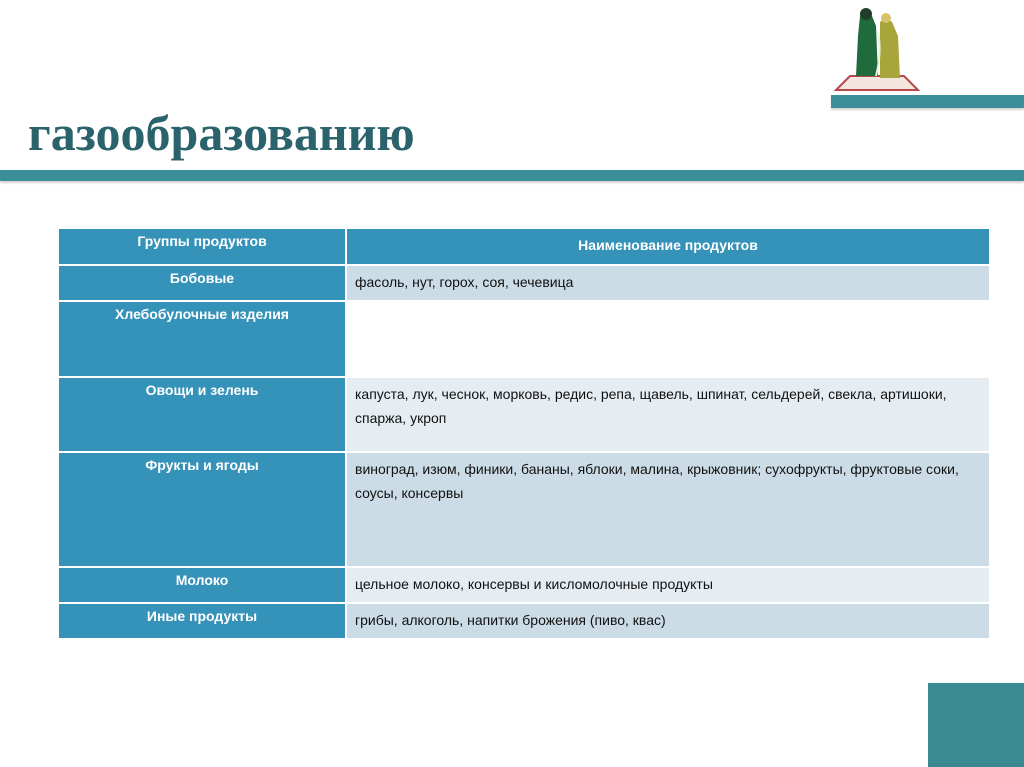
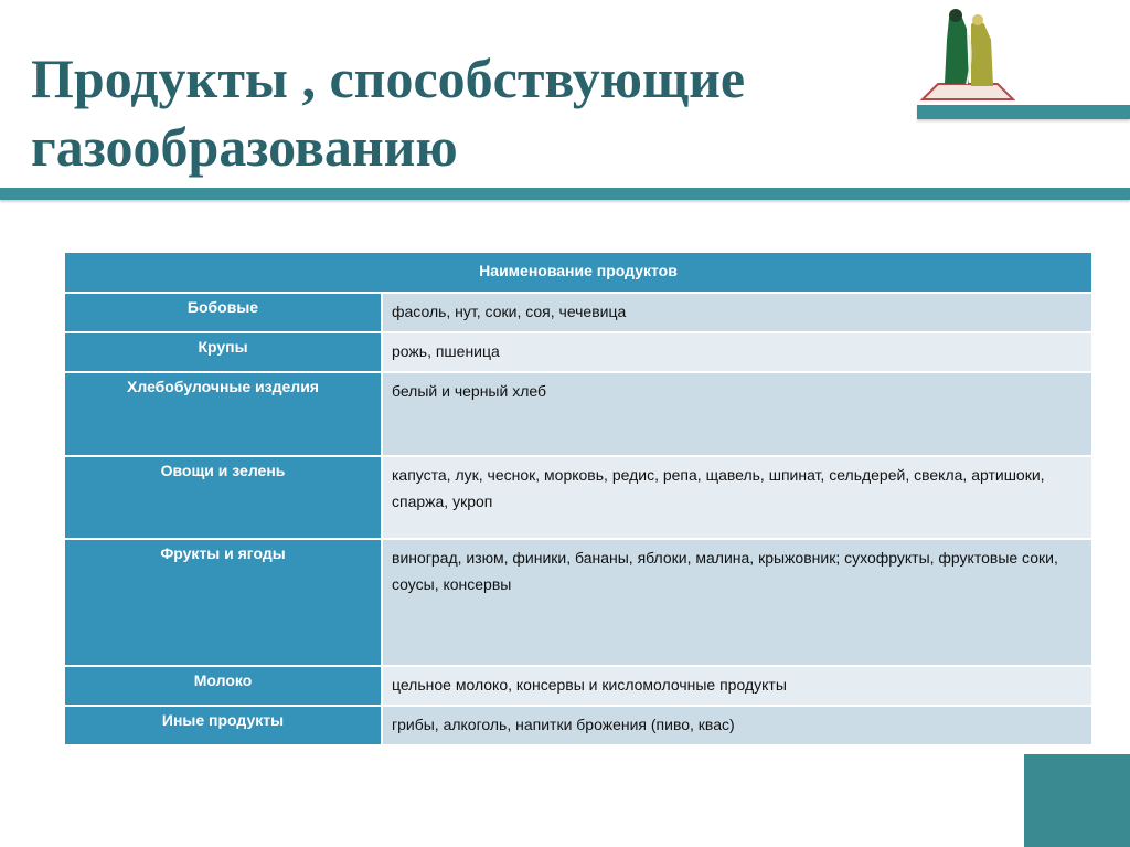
+ Продукты , способствующие
  газообразованию
- Группы продуктов
  Наименование продуктов
  Бобовые
- фасоль, нут, горох, соя, чечевица
+ фасоль, нут, соки, соя, чечевица
+ Крупы
+ рожь, пшеница
  Хлебобулочные изделия
+ белый и черный хлеб
  Овощи и зелень
  капуста, лук, чеснок, морковь, редис, репа, щавель, шпинат, сельдерей, свекла, артишоки, спаржа, укроп
  Фрукты и ягоды
  виноград, изюм, финики, бананы, яблоки, малина, крыжовник; сухофрукты, фруктовые соки, соусы, консервы
  Молоко
  цельное молоко, консервы и кисломолочные продукты
  Иные продукты
  грибы, алкоголь, напитки брожения (пиво, квас)
